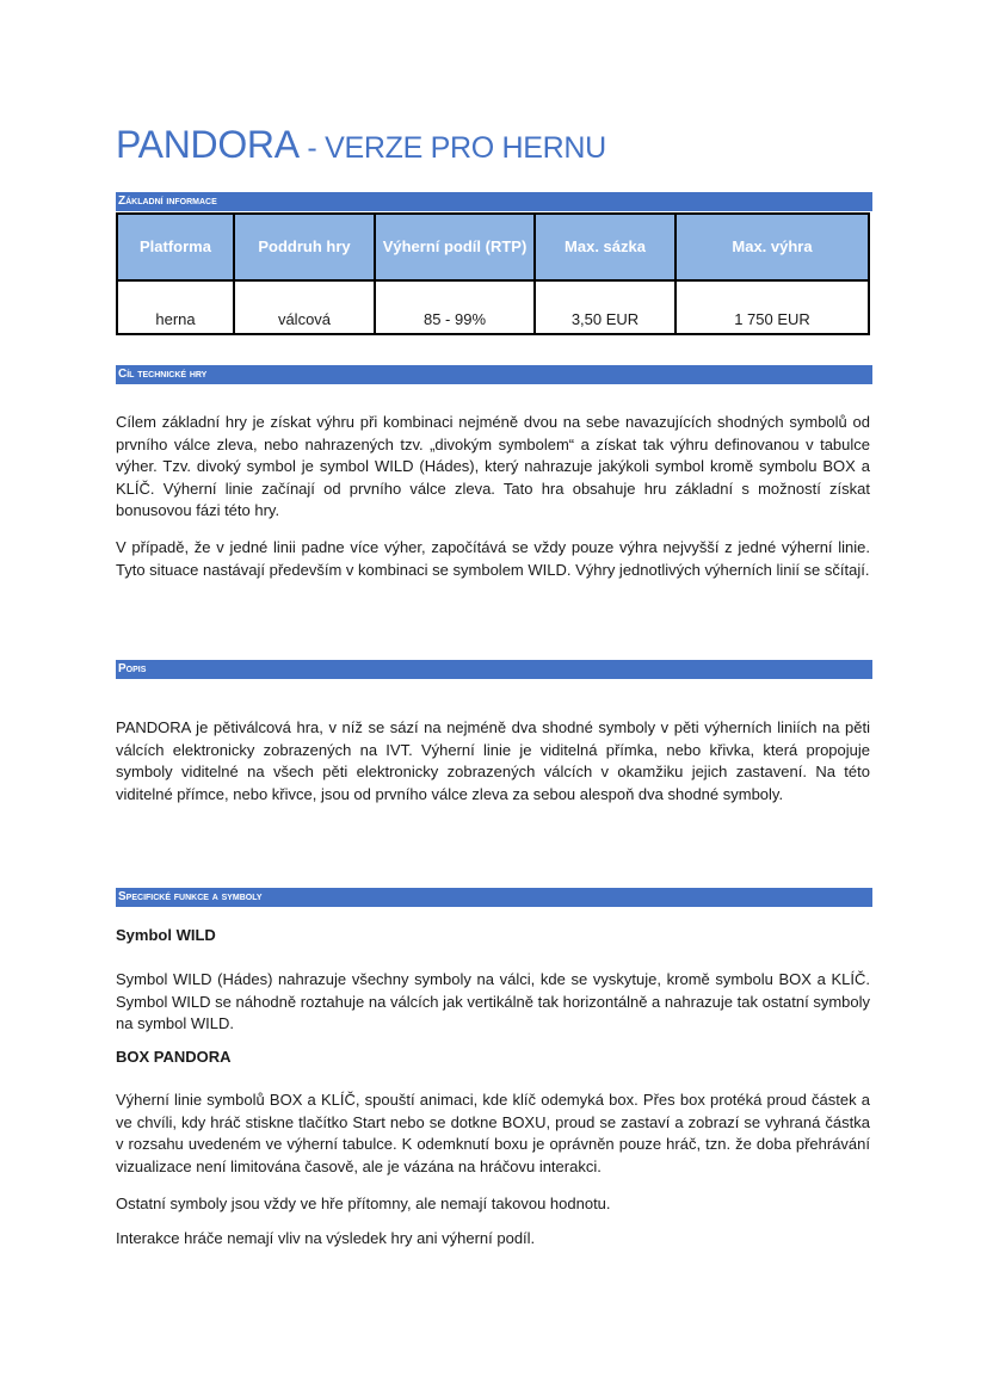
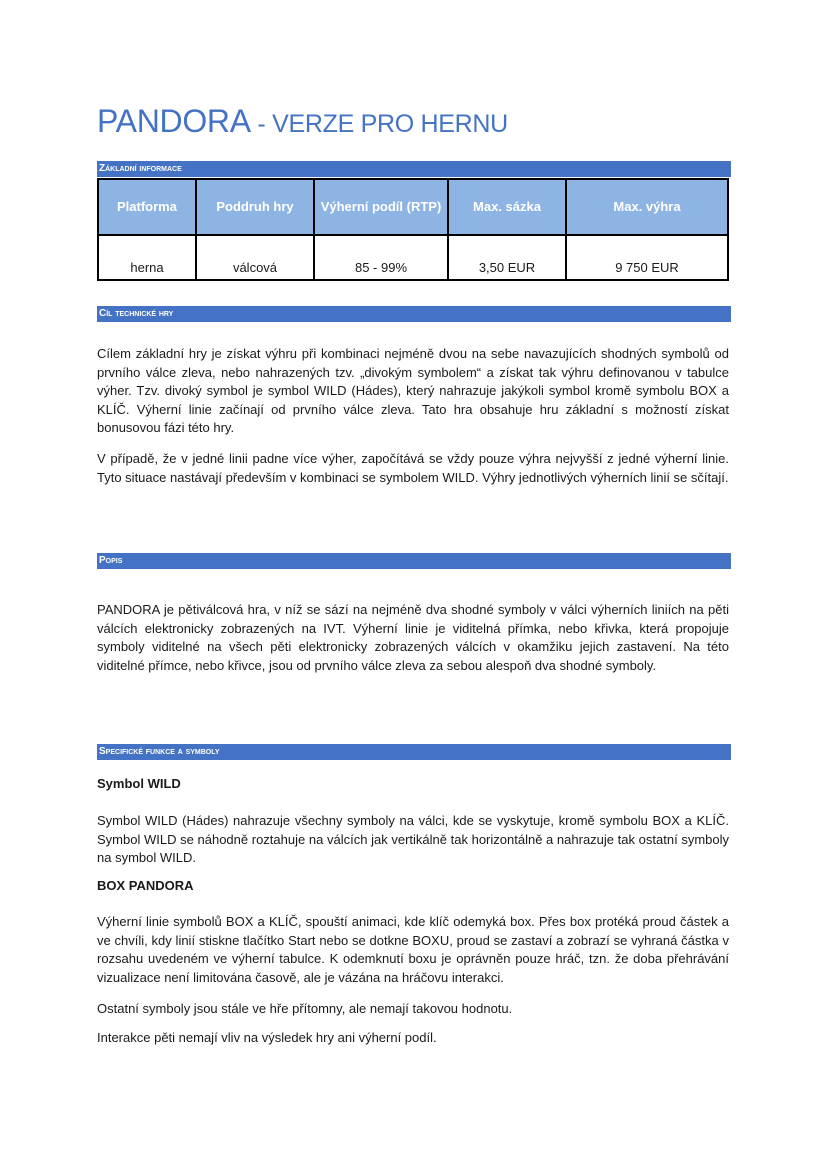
  PANDORA - VERZE PRO HERNU
  Základní informace
  Platforma	Poddruh hry	Výherní podíl (RTP)	Max. sázka	Max. výhra
- herna	válcová	85 - 99%	3,50 EUR	1 750 EUR
+ herna	válcová	85 - 99%	3,50 EUR	9 750 EUR
  Cíl technické hry
  Cílem základní hry je získat výhru při kombinaci nejméně dvou na sebe navazujících shodných symbolů od prvního válce zleva, nebo nahrazených tzv. „divokým symbolem“ a získat tak výhru definovanou v tabulce výher. Tzv. divoký symbol je symbol WILD (Hádes), který nahrazuje jakýkoli symbol kromě symbolu BOX a KLÍČ. Výherní linie začínají od prvního válce zleva. Tato hra obsahuje hru základní s možností získat bonusovou fázi této hry.
  V případě, že v jedné linii padne více výher, započítává se vždy pouze výhra nejvyšší z jedné výherní linie. Tyto situace nastávají především v kombinaci se symbolem WILD. Výhry jednotlivých výherních linií se sčítají.
  Popis
- PANDORA je pětiválcová hra, v níž se sází na nejméně dva shodné symboly v pěti výherních liniích na pěti válcích elektronicky zobrazených na IVT. Výherní linie je viditelná přímka, nebo křivka, která propojuje symboly viditelné na všech pěti elektronicky zobrazených válcích v okamžiku jejich zastavení. Na této viditelné přímce, nebo křivce, jsou od prvního válce zleva za sebou alespoň dva shodné symboly.
+ PANDORA je pětiválcová hra, v níž se sází na nejméně dva shodné symboly v válci výherních liniích na pěti válcích elektronicky zobrazených na IVT. Výherní linie je viditelná přímka, nebo křivka, která propojuje symboly viditelné na všech pěti elektronicky zobrazených válcích v okamžiku jejich zastavení. Na této viditelné přímce, nebo křivce, jsou od prvního válce zleva za sebou alespoň dva shodné symboly.
  Specifické funkce a symboly
  Symbol WILD
  Symbol WILD (Hádes) nahrazuje všechny symboly na válci, kde se vyskytuje, kromě symbolu BOX a KLÍČ. Symbol WILD se náhodně roztahuje na válcích jak vertikálně tak horizontálně a nahrazuje tak ostatní symboly na symbol WILD.
  BOX PANDORA
- Výherní linie symbolů BOX a KLÍČ, spouští animaci, kde klíč odemyká box. Přes box protéká proud částek a ve chvíli, kdy hráč stiskne tlačítko Start nebo se dotkne BOXU, proud se zastaví a zobrazí se vyhraná částka v rozsahu uvedeném ve výherní tabulce. K odemknutí boxu je oprávněn pouze hráč, tzn. že doba přehrávání vizualizace není limitována časově, ale je vázána na hráčovu interakci.
+ Výherní linie symbolů BOX a KLÍČ, spouští animaci, kde klíč odemyká box. Přes box protéká proud částek a ve chvíli, kdy linií stiskne tlačítko Start nebo se dotkne BOXU, proud se zastaví a zobrazí se vyhraná částka v rozsahu uvedeném ve výherní tabulce. K odemknutí boxu je oprávněn pouze hráč, tzn. že doba přehrávání vizualizace není limitována časově, ale je vázána na hráčovu interakci.
- Ostatní symboly jsou vždy ve hře přítomny, ale nemají takovou hodnotu.
+ Ostatní symboly jsou stále ve hře přítomny, ale nemají takovou hodnotu.
- Interakce hráče nemají vliv na výsledek hry ani výherní podíl.
+ Interakce pěti nemají vliv na výsledek hry ani výherní podíl.
